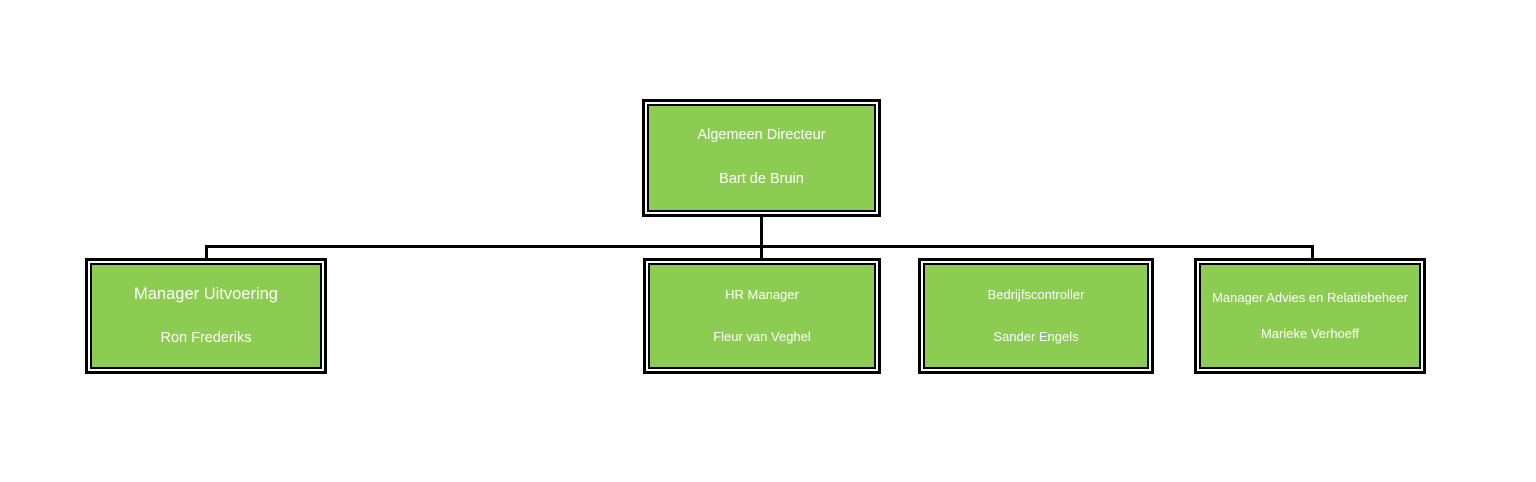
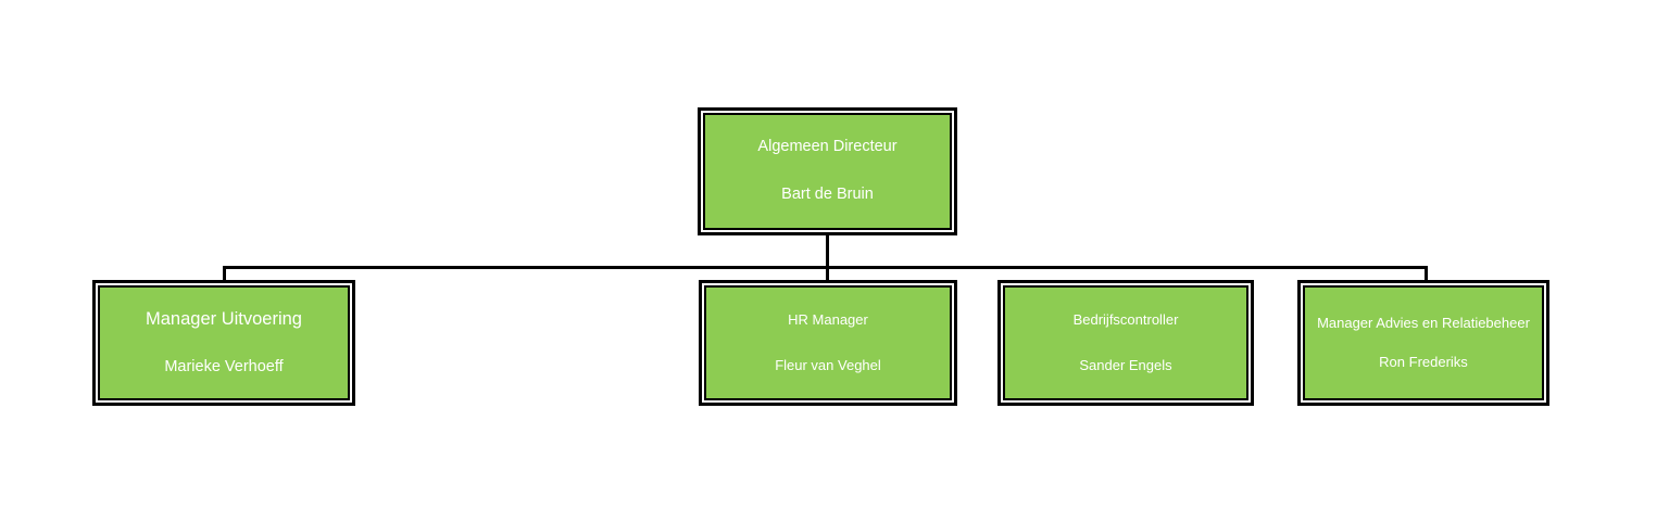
  Algemeen Directeur
  Bart de Bruin
  Manager Uitvoering
- Ron Frederiks
+ Marieke Verhoeff
  HR Manager
  Fleur van Veghel
  Bedrijfscontroller
  Sander Engels
  Manager Advies en Relatiebeheer
- Marieke Verhoeff
+ Ron Frederiks
